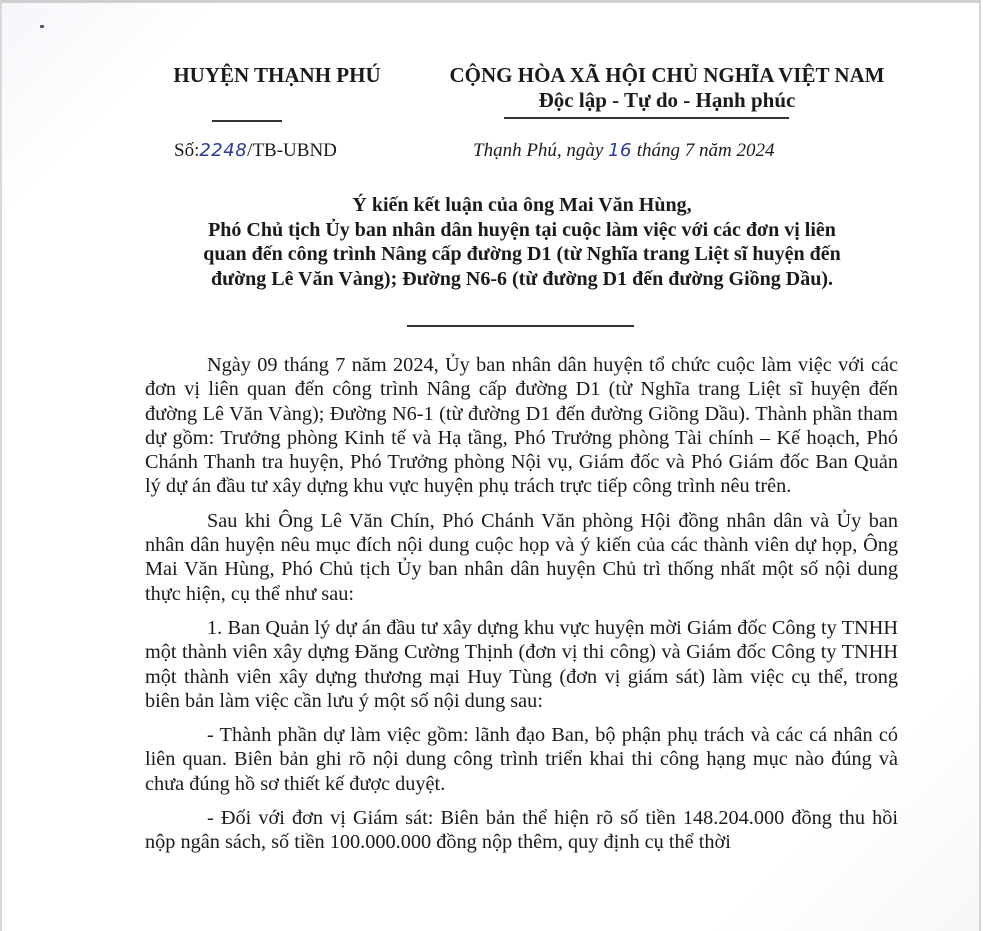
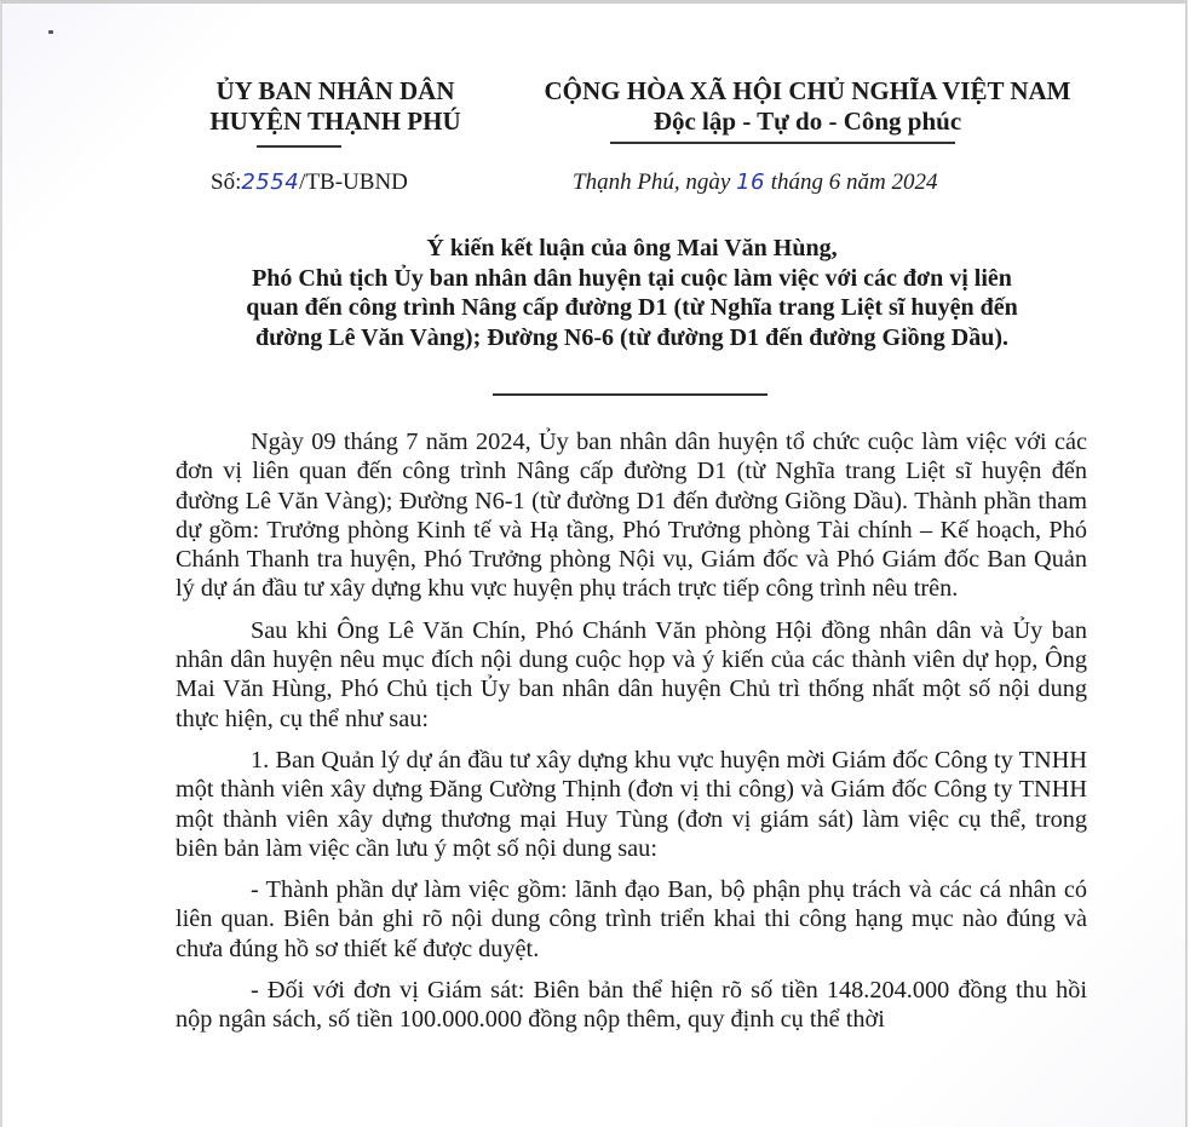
+ ỦY BAN NHÂN DÂN
  HUYỆN THẠNH PHÚ
  CỘNG HÒA XÃ HỘI CHỦ NGHĨA VIỆT NAM
- Độc lập - Tự do - Hạnh phúc
+ Độc lập - Tự do - Công phúc
- Số:2248/TB-UBND
+ Số:2554/TB-UBND
- Thạnh Phú, ngày 16 tháng 7 năm 2024
+ Thạnh Phú, ngày 16 tháng 6 năm 2024
  Ý kiến kết luận của ông Mai Văn Hùng,
  Phó Chủ tịch Ủy ban nhân dân huyện tại cuộc làm việc với các đơn vị liên
  quan đến công trình Nâng cấp đường D1 (từ Nghĩa trang Liệt sĩ huyện đến
  đường Lê Văn Vàng); Đường N6-6 (từ đường D1 đến đường Giồng Dầu).
  Ngày 09 tháng 7 năm 2024, Ủy ban nhân dân huyện tổ chức cuộc làm việc với các đơn vị liên quan đến công trình Nâng cấp đường D1 (từ Nghĩa trang Liệt sĩ huyện đến đường Lê Văn Vàng); Đường N6-1 (từ đường D1 đến đường Giồng Dầu). Thành phần tham dự gồm: Trưởng phòng Kinh tế và Hạ tầng, Phó Trưởng phòng Tài chính – Kế hoạch, Phó Chánh Thanh tra huyện, Phó Trưởng phòng Nội vụ, Giám đốc và Phó Giám đốc Ban Quản lý dự án đầu tư xây dựng khu vực huyện phụ trách trực tiếp công trình nêu trên.
  Sau khi Ông Lê Văn Chín, Phó Chánh Văn phòng Hội đồng nhân dân và Ủy ban nhân dân huyện nêu mục đích nội dung cuộc họp và ý kiến của các thành viên dự họp, Ông Mai Văn Hùng, Phó Chủ tịch Ủy ban nhân dân huyện Chủ trì thống nhất một số nội dung thực hiện, cụ thể như sau:
  1. Ban Quản lý dự án đầu tư xây dựng khu vực huyện mời Giám đốc Công ty TNHH một thành viên xây dựng Đăng Cường Thịnh (đơn vị thi công) và Giám đốc Công ty TNHH một thành viên xây dựng thương mại Huy Tùng (đơn vị giám sát) làm việc cụ thể, trong biên bản làm việc cần lưu ý một số nội dung sau:
  - Thành phần dự làm việc gồm: lãnh đạo Ban, bộ phận phụ trách và các cá nhân có liên quan. Biên bản ghi rõ nội dung công trình triển khai thi công hạng mục nào đúng và chưa đúng hồ sơ thiết kế được duyệt.
  - Đối với đơn vị Giám sát: Biên bản thể hiện rõ số tiền 148.204.000 đồng thu hồi nộp ngân sách, số tiền 100.000.000 đồng nộp thêm, quy định cụ thể thời
